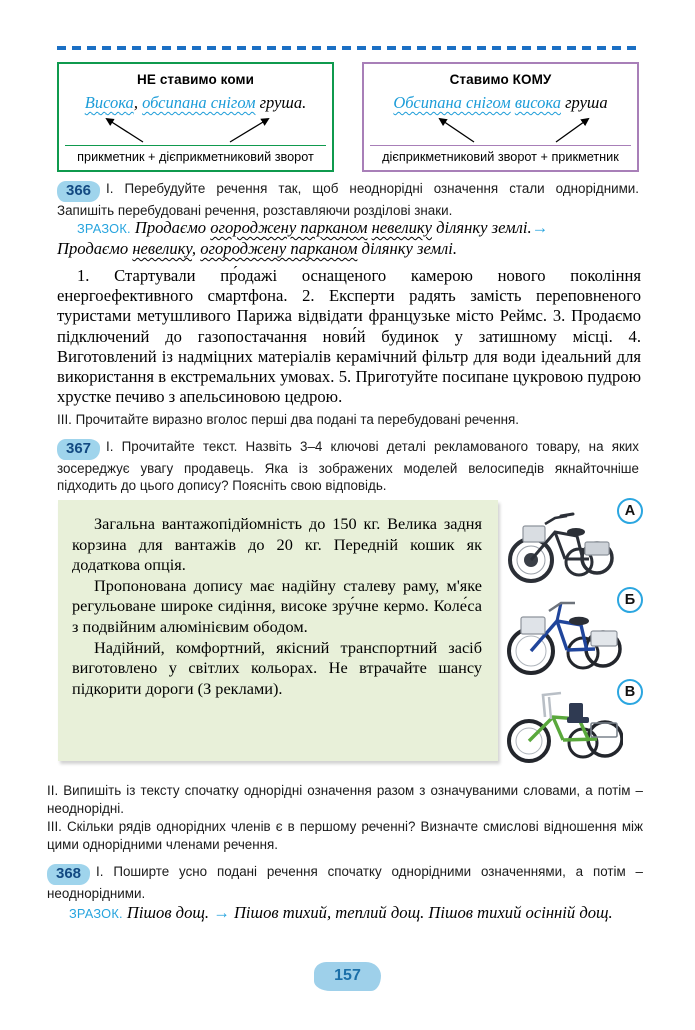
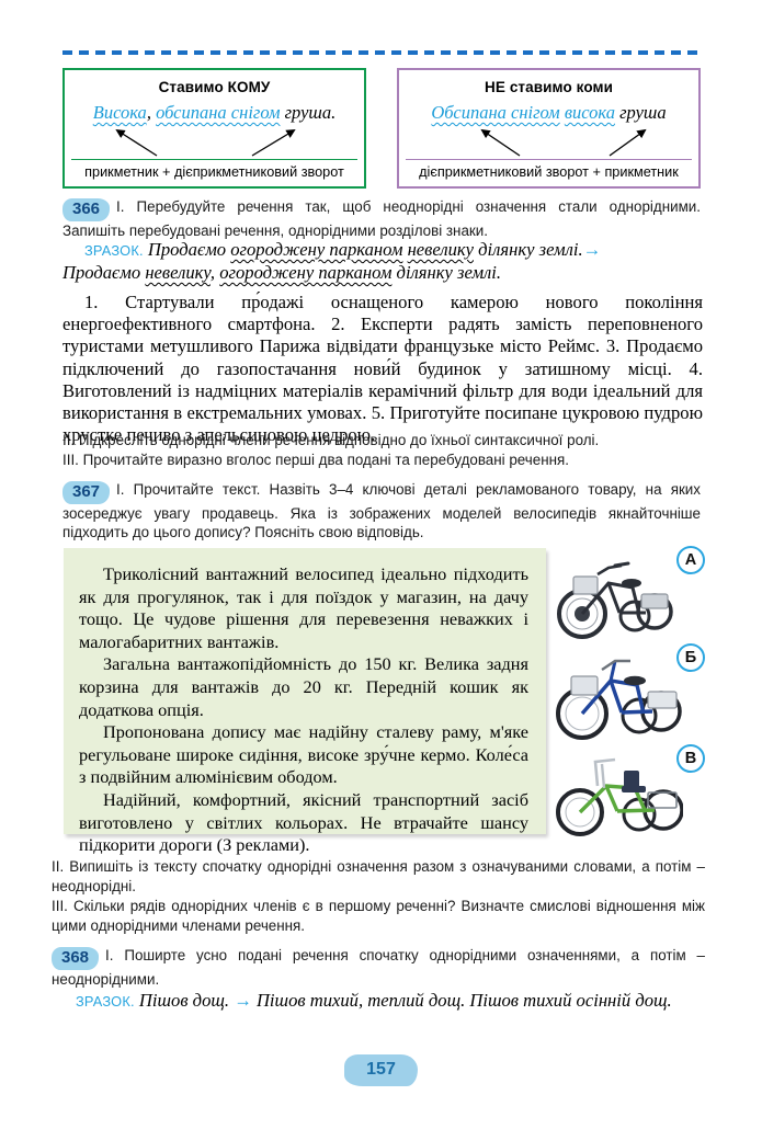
- НЕ ставимо коми
+ Ставимо КОМУ
  Висока, обсипана снігом груша.
  прикметник + дієприкметниковий зворот
- Ставимо КОМУ
+ НЕ ставимо коми
  Обсипана снігом висока груша
  дієприкметниковий зворот + прикметник
- 366 I. Перебудуйте речення так, щоб неоднорідні означення стали однорідними. Запишіть перебудовані речення, розставляючи розділові знаки.
+ 366 I. Перебудуйте речення так, щоб неоднорідні означення стали однорідними. Запишіть перебудовані речення, однорідними розділові знаки.
  ЗРАЗОК. Продаємо огороджену парканом невелику ділянку землі.→
  Продаємо невелику, огороджену парканом ділянку землі.
  1. Стартували пр́одажі оснащеного камерою нового покоління енергоефективного смартфона. 2. Експерти радять замість переповненого туристами метушливого Парижа відвідати французьке місто Реймс. 3. Продаємо підключений до газопостачання нови́й будинок у затишному місці. 4. Виготовлений із надміцних матеріалів керамічний фільтр для води ідеальний для використання в екстремальних умовах. 5. Приготуйте посипане цукровою пудрою хрустке печиво з апельсиновою цедрою.
+ II. Підкресліть однорідні члени речення відповідно до їхньої синтаксичної ролі.
  III. Прочитайте виразно вголос перші два подані та перебудовані речення.
  367 I. Прочитайте текст. Назвіть 3–4 ключові деталі рекламованого товару, на яких зосереджує увагу продавець. Яка із зображених моделей велосипедів якнайточніше підходить до цього допису? Поясніть свою відповідь.
+ Триколісний вантажний велосипед ідеально підходить як для прогулянок, так і для поїздок у магазин, на дачу тощо. Це чудове рішення для перевезення неважких і малогабаритних вантажів.
  Загальна вантажопідйомність до 150 кг. Велика задня корзина для вантажів до 20 кг. Передній кошик як додаткова опція.
  Пропонована допису має надійну сталеву раму, м'яке регульоване широке сидіння, високе зру́чне кермо. Коле́са з подвійним алюмінієвим ободом.
  Надійний, комфортний, якісний транспортний засіб виготовлено у світлих кольорах. Не втрачайте шансу підкорити дороги (З реклами).
  А
  Б
  В
  II. Випишіть із тексту спочатку однорідні означення разом з означуваними словами, а потім – неоднорідні.
  III. Скільки рядів однорідних членів є в першому реченні? Визначте смислові відношення між цими однорідними членами речення.
  368 I. Поширте усно подані речення спочатку однорідними означеннями, а потім – неоднорідними.
  ЗРАЗОК. Пішов дощ. → Пішов тихий, теплий дощ. Пішов тихий осінній дощ.
  157
